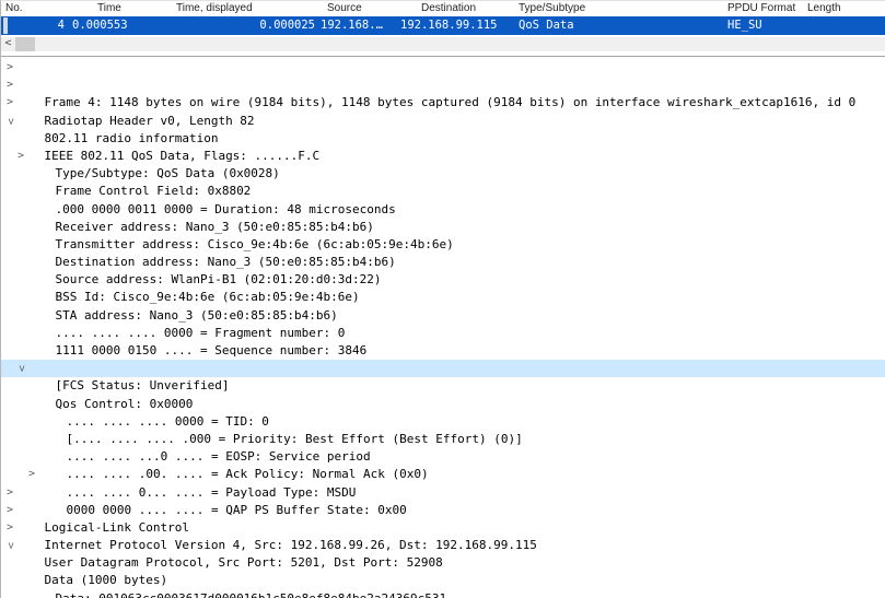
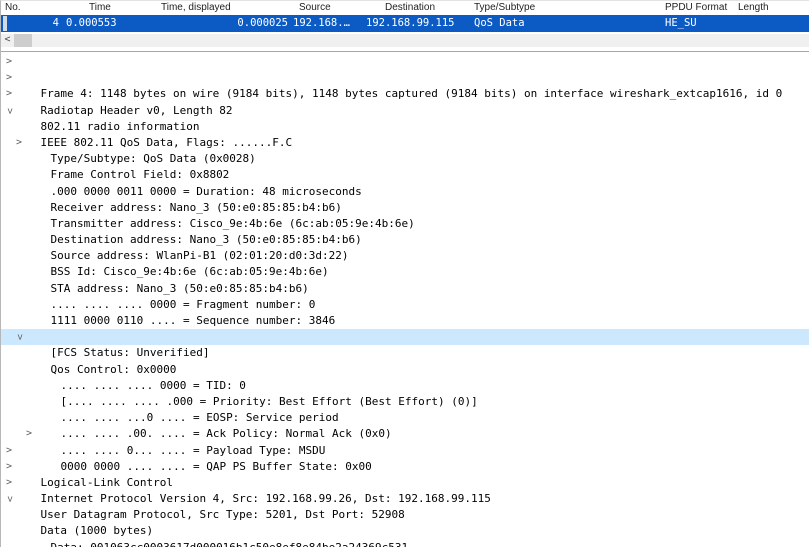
  No.
  Time
  Time, displayed
  Source
  Destination
  Type/Subtype
  PPDU Format
  Length
  4
  0.000553
  0.000025
  192.168.…
  192.168.99.115
  QoS Data
  HE_SU
  <
  >
  Frame 4: 1148 bytes on wire (9184 bits), 1148 bytes captured (9184 bits) on interface wireshark_extcap1616, id 0
  >
  Radiotap Header v0, Length 82
  >
  802.11 radio information
  IEEE 802.11 QoS Data, Flags: ......F.C
  Type/Subtype: QoS Data (0x0028)
  >
  Frame Control Field: 0x8802
  .000 0000 0011 0000 = Duration: 48 microseconds
  Receiver address: Nano_3 (50:e0:85:85:b4:b6)
  Transmitter address: Cisco_9e:4b:6e (6c:ab:05:9e:4b:6e)
  Destination address: Nano_3 (50:e0:85:85:b4:b6)
  Source address: WlanPi-B1 (02:01:20:d0:3d:22)
  BSS Id: Cisco_9e:4b:6e (6c:ab:05:9e:4b:6e)
  STA address: Nano_3 (50:e0:85:85:b4:b6)
  .... .... .... 0000 = Fragment number: 0
- 1111 0000 0150 .... = Sequence number: 3846
+ 1111 0000 0110 .... = Sequence number: 3846
  [FCS Status: Unverified]
  Qos Control: 0x0000
  .... .... .... 0000 = TID: 0
  [.... .... .... .000 = Priority: Best Effort (Best Effort) (0)]
  .... .... ...0 .... = EOSP: Service period
  .... .... .00. .... = Ack Policy: Normal Ack (0x0)
  .... .... 0... .... = Payload Type: MSDU
  >
  0000 0000 .... .... = QAP PS Buffer State: 0x00
  >
  Logical-Link Control
  >
  Internet Protocol Version 4, Src: 192.168.99.26, Dst: 192.168.99.115
  >
- User Datagram Protocol, Src Port: 5201, Dst Port: 52908
+ User Datagram Protocol, Src Type: 5201, Dst Port: 52908
  Data (1000 bytes)
